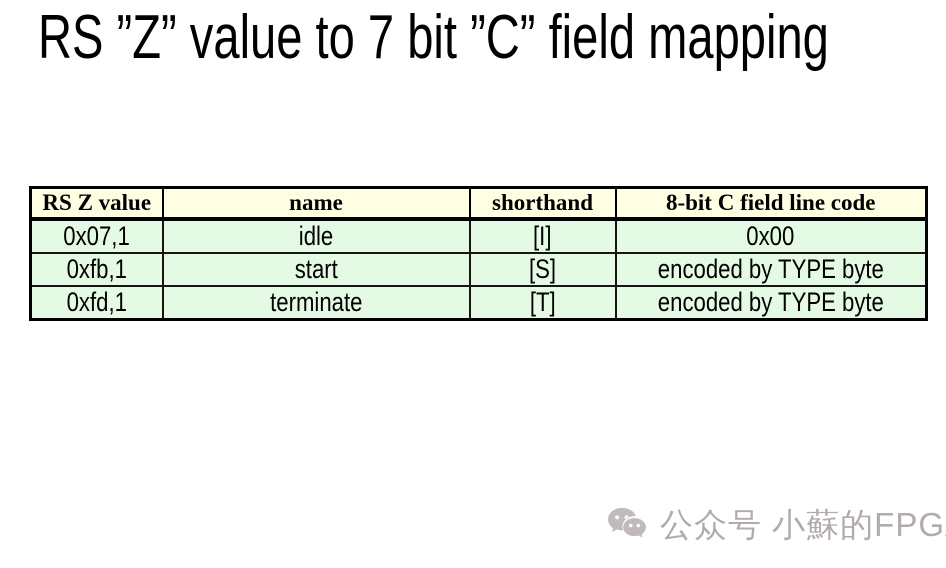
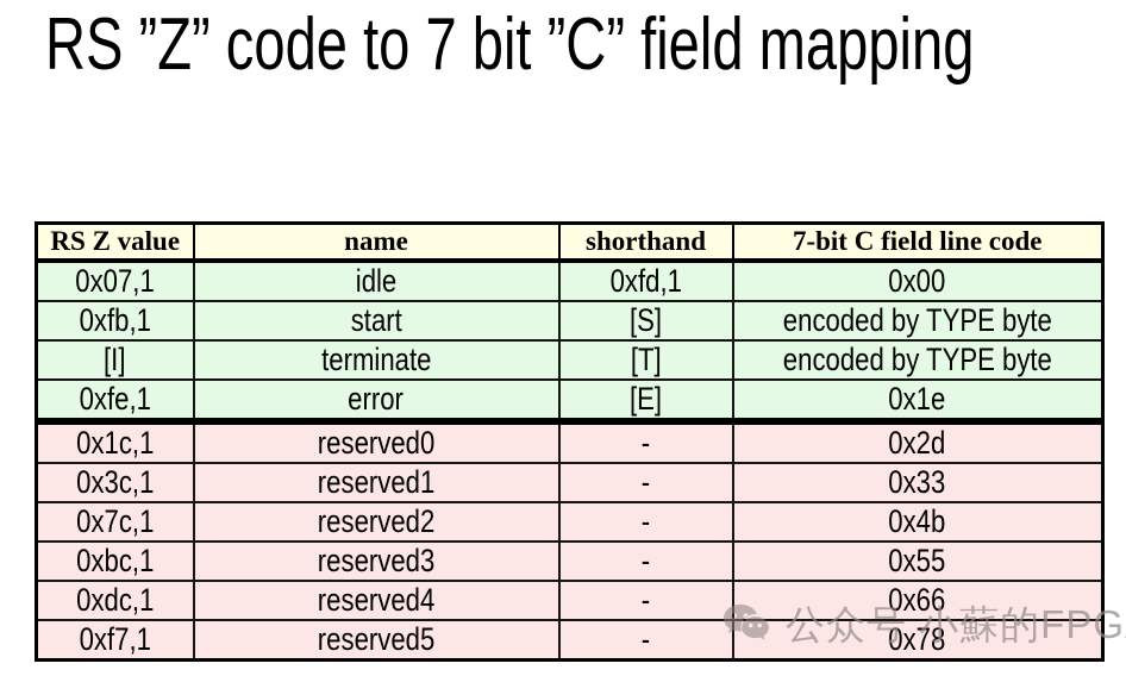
- RS ”Z” value to 7 bit ”C” field mapping
+ RS ”Z” code to 7 bit ”C” field mapping
- RS Z value	name	shorthand	8-bit C field line code
+ RS Z value	name	shorthand	7-bit C field line code
- 0x07,1	idle	[I]	0x00
+ 0x07,1	idle	0xfd,1	0x00
  0xfb,1	start	[S]	encoded by TYPE byte
- 0xfd,1	terminate	[T]	encoded by TYPE byte
+ [I]	terminate	[T]	encoded by TYPE byte
+ 0xfe,1	error	[E]	0x1e
+ 0x1c,1	reserved0	-	0x2d
+ 0x3c,1	reserved1	-	0x33
+ 0x7c,1	reserved2	-	0x4b
+ 0xbc,1	reserved3	-	0x55
+ 0xdc,1	reserved4	-	0x66
+ 0xf7,1	reserved5	-	0x78
  公众号 小蘇的FPG
